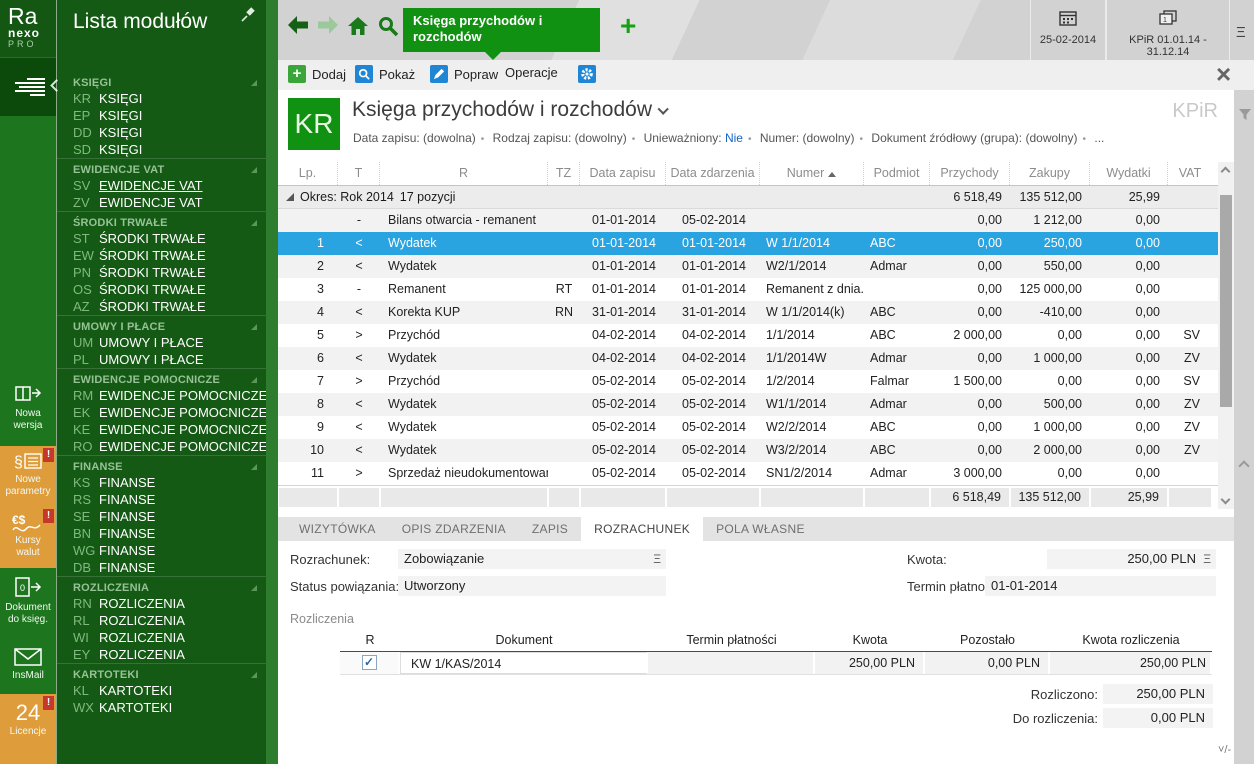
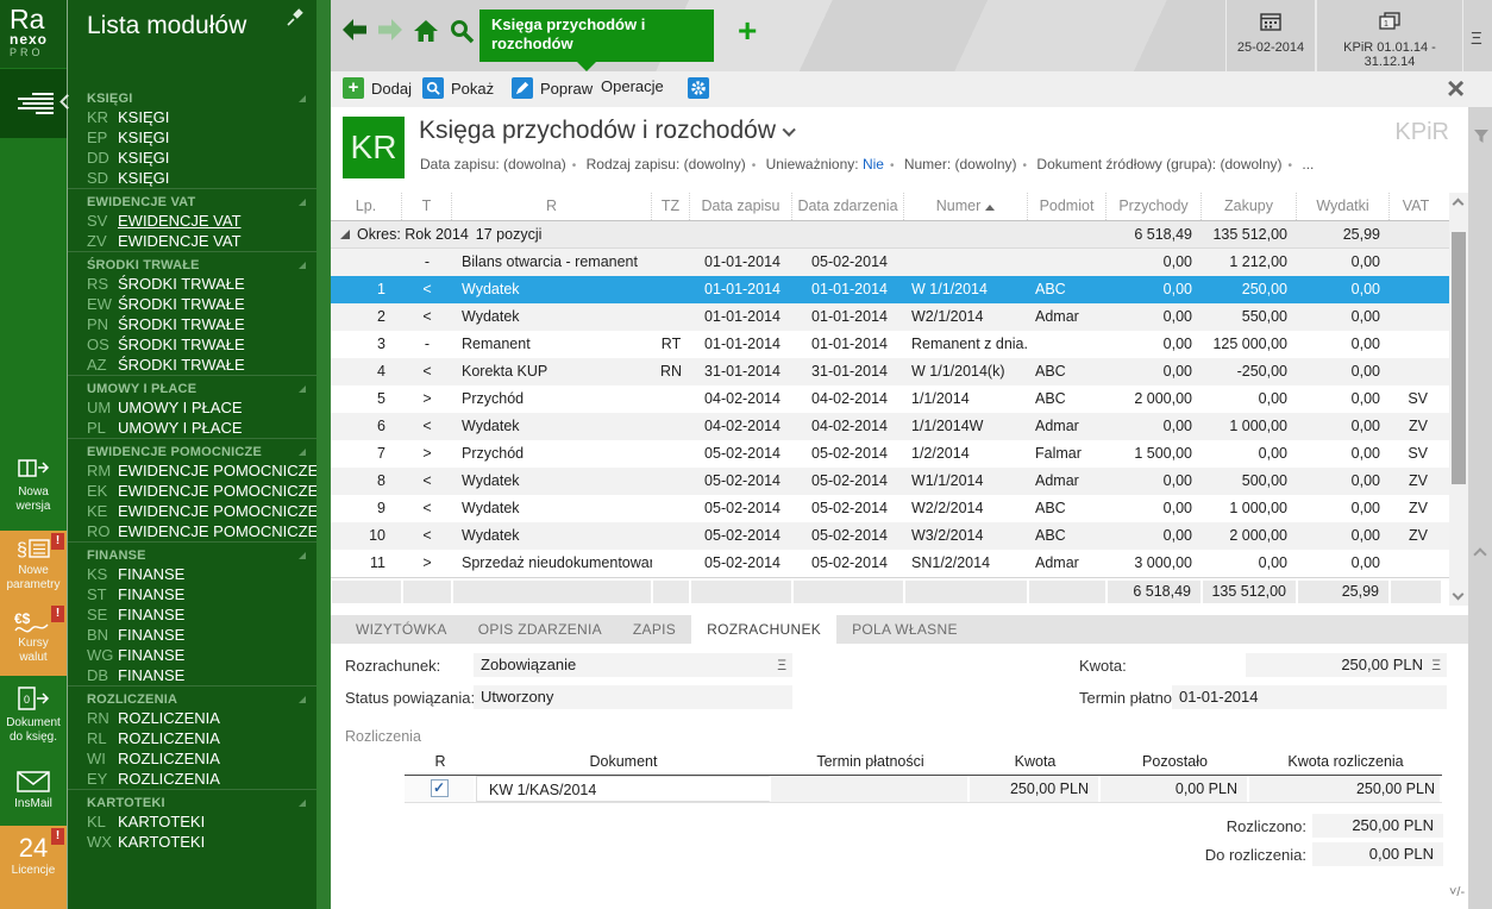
  Ra
  nexo
  PRO
  Nowa
  wersja
  !
  §
  Nowe
  parametry
  !
  €$
  Kursy
  walut
  0
  Dokument
  do księg.
  InsMail
  !
  24
  Licencje
  Lista modułów
  KSIĘGI
  KR KSIĘGI
  EP KSIĘGI
  DD KSIĘGI
  SD KSIĘGI
  EWIDENCJE VAT
  SV EWIDENCJE VAT
  ZV EWIDENCJE VAT
  ŚRODKI TRWAŁE
- ST ŚRODKI TRWAŁE
+ RS ŚRODKI TRWAŁE
  EW ŚRODKI TRWAŁE
  PN ŚRODKI TRWAŁE
  OS ŚRODKI TRWAŁE
  AZ ŚRODKI TRWAŁE
  UMOWY I PŁACE
  UM UMOWY I PŁACE
  PL UMOWY I PŁACE
  EWIDENCJE POMOCNICZE
  RM EWIDENCJE POMOCNICZE
  EK EWIDENCJE POMOCNICZE
  KE EWIDENCJE POMOCNICZE
  RO EWIDENCJE POMOCNICZE
  FINANSE
  KS FINANSE
- RS FINANSE
+ ST FINANSE
  SE FINANSE
  BN FINANSE
  WG FINANSE
  DB FINANSE
  ROZLICZENIA
  RN ROZLICZENIA
  RL ROZLICZENIA
  WI ROZLICZENIA
  EY ROZLICZENIA
  KARTOTEKI
  KL KARTOTEKI
  WX KARTOTEKI
  Księga przychodów i rozchodów
  +
  25-02-2014
  KPiR 01.01.14 - 31.12.14
  Ξ
  +
  Dodaj
  Pokaż
  Popraw
  Operacje
  ×
  KR
  Księga przychodów i rozchodów
  Data zapisu: (dowolna) Rodzaj zapisu: (dowolny) Unieważniony: Nie Numer: (dowolny) Dokument źródłowy (grupa): (dowolny) ...
  KPiR
  Lp.
  T
  R
  TZ
  Data zapisu
  Data zdarzenia
  Numer
  Podmiot
  Przychody
  Zakupy
  Wydatki
  VAT
  Okres: Rok 2014
  17 pozycji
  6 518,49
  135 512,00
  25,99
  -
  Bilans otwarcia - remanent
  01-01-2014
  05-02-2014
  0,00
  1 212,00
  0,00
  1
  <
  Wydatek
  01-01-2014
  01-01-2014
  W 1/1/2014
  ABC
  0,00
  250,00
  0,00
  2
  <
  Wydatek
  01-01-2014
  01-01-2014
  W2/1/2014
  Admar
  0,00
  550,00
  0,00
  3
  -
  Remanent
  RT
  01-01-2014
  01-01-2014
  Remanent z dnia.
  0,00
  125 000,00
  0,00
  4
  <
  Korekta KUP
  RN
  31-01-2014
  31-01-2014
  W 1/1/2014(k)
  ABC
  0,00
- -410,00
+ -250,00
  0,00
  5
  >
  Przychód
  04-02-2014
  04-02-2014
  1/1/2014
  ABC
  2 000,00
  0,00
  0,00
  SV
  6
  <
  Wydatek
  04-02-2014
  04-02-2014
  1/1/2014W
  Admar
  0,00
  1 000,00
  0,00
  ZV
  7
  >
  Przychód
  05-02-2014
  05-02-2014
  1/2/2014
  Falmar
  1 500,00
  0,00
  0,00
  SV
  8
  <
  Wydatek
  05-02-2014
  05-02-2014
  W1/1/2014
  Admar
  0,00
  500,00
  0,00
  ZV
  9
  <
  Wydatek
  05-02-2014
  05-02-2014
  W2/2/2014
  ABC
  0,00
  1 000,00
  0,00
  ZV
  10
  <
  Wydatek
  05-02-2014
  05-02-2014
  W3/2/2014
  ABC
  0,00
  2 000,00
  0,00
  ZV
  11
  >
  Sprzedaż nieudokumentowa
  05-02-2014
  05-02-2014
  SN1/2/2014
  Admar
  3 000,00
  0,00
  0,00
  6 518,49
  135 512,00
  25,99
  WIZYTÓWKA
  OPIS ZDARZENIA
  ZAPIS
  ROZRACHUNEK
  POLA WŁASNE
  Rozrachunek:
  Zobowiązanie
  Ξ
  Status powiązania
  Utworzony
  Kwota:
  250,00 PLN
  Ξ
  Termin płatno
  01-01-2014
  Rozliczenia
  R
  Dokument
  Termin płatności
  Kwota
  Pozostało
  Kwota rozliczenia
  ✓
  KW 1/KAS/2014
  250,00 PLN
  0,00 PLN
  250,00 PLN
  Rozliczono:
  250,00 PLN
  Do rozliczenia:
  0,00 PLN
  ˅/-
